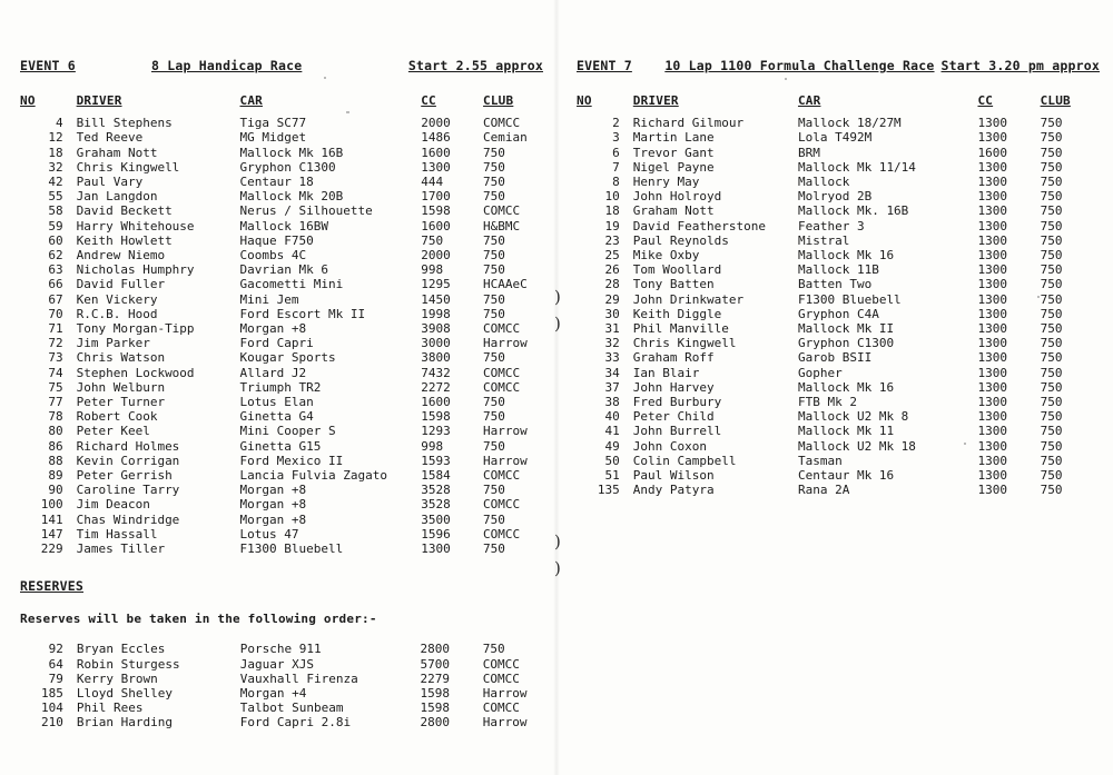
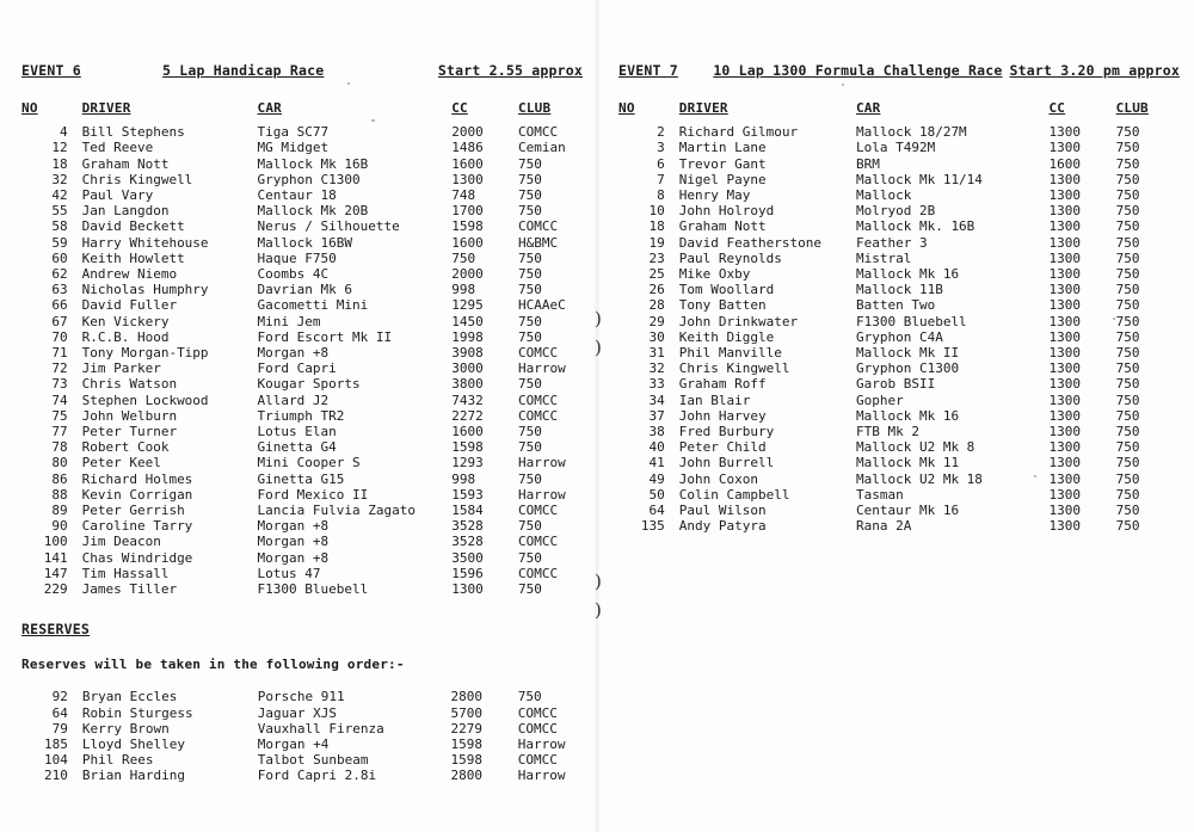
  )
  )
  )
  )
  EVENT 6
- 8 Lap Handicap Race
+ 5 Lap Handicap Race
  Start 2.55 approx
  NO	DRIVER	CAR	CC	CLUB
  4	Bill Stephens	Tiga SC77	2000	COMCC
  12	Ted Reeve	MG Midget	1486	Cemian
  18	Graham Nott	Mallock Mk 16B	1600	750
  32	Chris Kingwell	Gryphon C1300	1300	750
- 42	Paul Vary	Centaur 18	444	750
+ 42	Paul Vary	Centaur 18	748	750
  55	Jan Langdon	Mallock Mk 20B	1700	750
  58	David Beckett	Nerus / Silhouette	1598	COMCC
  59	Harry Whitehouse	Mallock 16BW	1600	H&BMC
  60	Keith Howlett	Haque F750	750	750
  62	Andrew Niemo	Coombs 4C	2000	750
  63	Nicholas Humphry	Davrian Mk 6	998	750
  66	David Fuller	Gacometti Mini	1295	HCAAeC
  67	Ken Vickery	Mini Jem	1450	750
  70	R.C.B. Hood	Ford Escort Mk II	1998	750
  71	Tony Morgan-Tipp	Morgan +8	3908	COMCC
  72	Jim Parker	Ford Capri	3000	Harrow
  73	Chris Watson	Kougar Sports	3800	750
  74	Stephen Lockwood	Allard J2	7432	COMCC
  75	John Welburn	Triumph TR2	2272	COMCC
  77	Peter Turner	Lotus Elan	1600	750
  78	Robert Cook	Ginetta G4	1598	750
  80	Peter Keel	Mini Cooper S	1293	Harrow
  86	Richard Holmes	Ginetta G15	998	750
  88	Kevin Corrigan	Ford Mexico II	1593	Harrow
  89	Peter Gerrish	Lancia Fulvia Zagato	1584	COMCC
  90	Caroline Tarry	Morgan +8	3528	750
  100	Jim Deacon	Morgan +8	3528	COMCC
  141	Chas Windridge	Morgan +8	3500	750
  147	Tim Hassall	Lotus 47	1596	COMCC
  229	James Tiller	F1300 Bluebell	1300	750
  RESERVES
  Reserves will be taken in the following order:-
  92	Bryan Eccles	Porsche 911	2800	750
  64	Robin Sturgess	Jaguar XJS	5700	COMCC
  79	Kerry Brown	Vauxhall Firenza	2279	COMCC
  185	Lloyd Shelley	Morgan +4	1598	Harrow
  104	Phil Rees	Talbot Sunbeam	1598	COMCC
  210	Brian Harding	Ford Capri 2.8i	2800	Harrow
  EVENT 7
- 10 Lap 1100 Formula Challenge Race
+ 10 Lap 1300 Formula Challenge Race
  Start 3.20 pm approx
  NO	DRIVER	CAR	CC	CLUB
  2	Richard Gilmour	Mallock 18/27M	1300	750
  3	Martin Lane	Lola T492M	1300	750
  6	Trevor Gant	BRM	1600	750
  7	Nigel Payne	Mallock Mk 11/14	1300	750
  8	Henry May	Mallock	1300	750
  10	John Holroyd	Molryod 2B	1300	750
  18	Graham Nott	Mallock Mk. 16B	1300	750
  19	David Featherstone	Feather 3	1300	750
  23	Paul Reynolds	Mistral	1300	750
  25	Mike Oxby	Mallock Mk 16	1300	750
  26	Tom Woollard	Mallock 11B	1300	750
  28	Tony Batten	Batten Two	1300	750
  29	John Drinkwater	F1300 Bluebell	1300	750
  30	Keith Diggle	Gryphon C4A	1300	750
  31	Phil Manville	Mallock Mk II	1300	750
  32	Chris Kingwell	Gryphon C1300	1300	750
  33	Graham Roff	Garob BSII	1300	750
  34	Ian Blair	Gopher	1300	750
  37	John Harvey	Mallock Mk 16	1300	750
  38	Fred Burbury	FTB Mk 2	1300	750
  40	Peter Child	Mallock U2 Mk 8	1300	750
  41	John Burrell	Mallock Mk 11	1300	750
  49	John Coxon	Mallock U2 Mk 18	1300	750
  50	Colin Campbell	Tasman	1300	750
- 51	Paul Wilson	Centaur Mk 16	1300	750
+ 64	Paul Wilson	Centaur Mk 16	1300	750
  135	Andy Patyra	Rana 2A	1300	750
